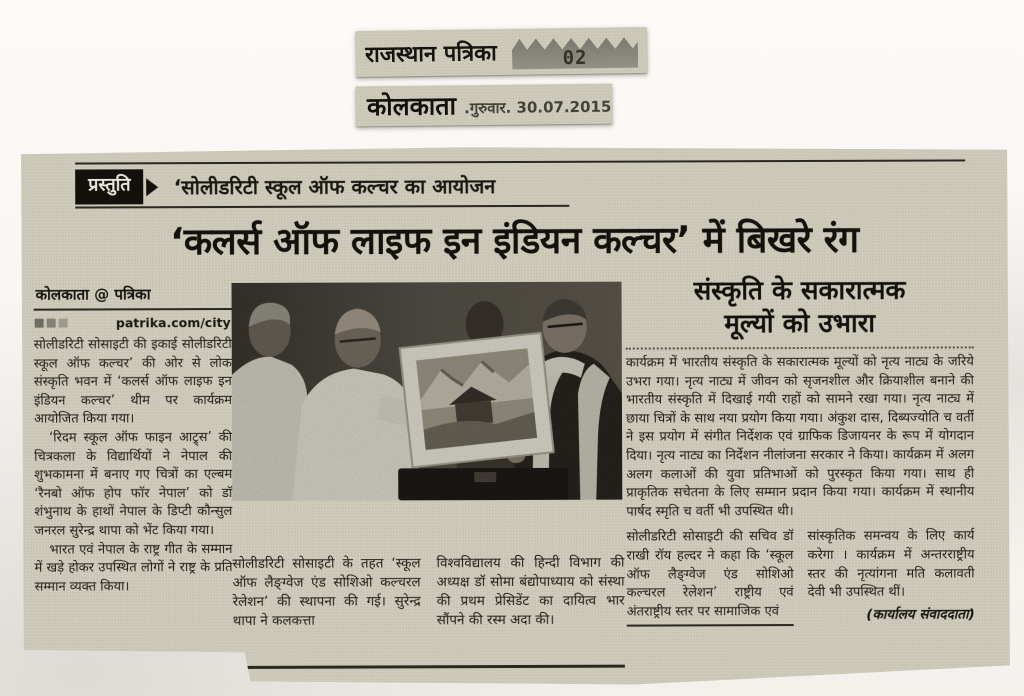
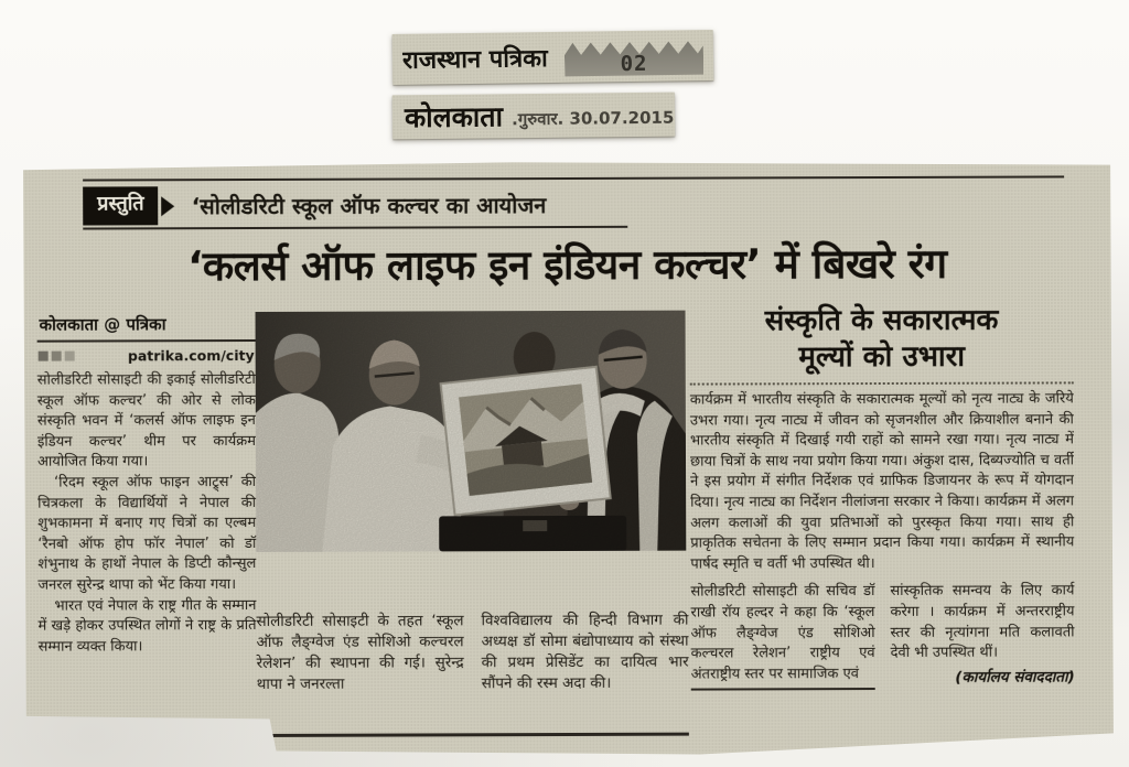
  राजस्थान पत्रिका
  02
  कोलकाता
  .गुरुवार. 30.07.2015
  प्रस्तुति
  ‘सोलीडरिटी स्कूल ऑफ कल्चर का आयोजन
  ‘कलर्स ऑफ लाइफ इन इंडियन कल्चर’ में बिखरे रंग
  कोलकाता @ पत्रिका
  patrika.com/city
  सोलीडरिटी सोसाइटी की इकाई सोलीडरिटी स्कूल ऑफ कल्चर’ की ओर से लोक संस्कृति भवन में ‘कलर्स ऑफ लाइफ इन इंडियन कल्चर’ थीम पर कार्यक्रम आयोजित किया गया।
  ‘रिदम स्कूल ऑफ फाइन आट्र्स’ की चित्रकला के विद्यार्थियों ने नेपाल की शुभकामना में बनाए गए चित्रों का एल्बम ‘रैनबो ऑफ होप फॉर नेपाल’ को डॉ शंभुनाथ के हाथों नेपाल के डिप्टी कौन्सुल जनरल सुरेन्द्र थापा को भेंट किया गया।
  भारत एवं नेपाल के राष्ट्र गीत के सम्मान में खड़े होकर उपस्थित लोगों ने राष्ट्र के प्रति सम्मान व्यक्त किया।
- सोलीडरिटी सोसाइटी के तहत ‘स्कूल ऑफ लैङ्ग्वेज एंड सोशिओ कल्चरल रेलेशन’ की स्थापना की गई। सुरेन्द्र थापा ने कलकत्ता
+ सोलीडरिटी सोसाइटी के तहत ‘स्कूल ऑफ लैङ्ग्वेज एंड सोशिओ कल्चरल रेलेशन’ की स्थापना की गई। सुरेन्द्र थापा ने जनरल्ता
  विश्वविद्यालय की हिन्दी विभाग की अध्यक्ष डॉ सोमा बंद्योपाध्याय को संस्था की प्रथम प्रेसिडेंट का दायित्व भार सौंपने की रस्म अदा की।
  संस्कृति के सकारात्मक
  मूल्यों को उभारा
  कार्यक्रम में भारतीय संस्कृति के सकारात्मक मूल्यों को नृत्य नाट्य के जरिये उभरा गया। नृत्य नाट्य में जीवन को सृजनशील और क्रियाशील बनाने की भारतीय संस्कृति में दिखाई गयी राहों को सामने रखा गया। नृत्य नाट्य में छाया चित्रों के साथ नया प्रयोग किया गया। अंकुश दास, दिब्यज्योति च वर्ती ने इस प्रयोग में संगीत निर्देशक एवं ग्राफिक डिजायनर के रूप में योगदान दिया। नृत्य नाट्य का निर्देशन नीलांजना सरकार ने किया। कार्यक्रम में अलग अलग कलाओं की युवा प्रतिभाओं को पुरस्कृत किया गया। साथ ही प्राकृतिक सचेतना के लिए सम्मान प्रदान किया गया। कार्यक्रम में स्थानीय पार्षद स्मृति च वर्ती भी उपस्थित थी।
  सोलीडरिटी सोसाइटी की सचिव डॉ राखी रॉय हल्दर ने कहा कि ‘स्कूल ऑफ लैङ्ग्वेज एंड सोशिओ कल्चरल रेलेशन’ राष्ट्रीय एवं अंतराष्ट्रीय स्तर पर सामाजिक एवं
  सांस्कृतिक समन्वय के लिए कार्य करेगा । कार्यक्रम में अन्तरराष्ट्रीय स्तर की नृत्यांगना मति कलावती देवी भी उपस्थित थीं।
  (कार्यालय संवाददाता)
